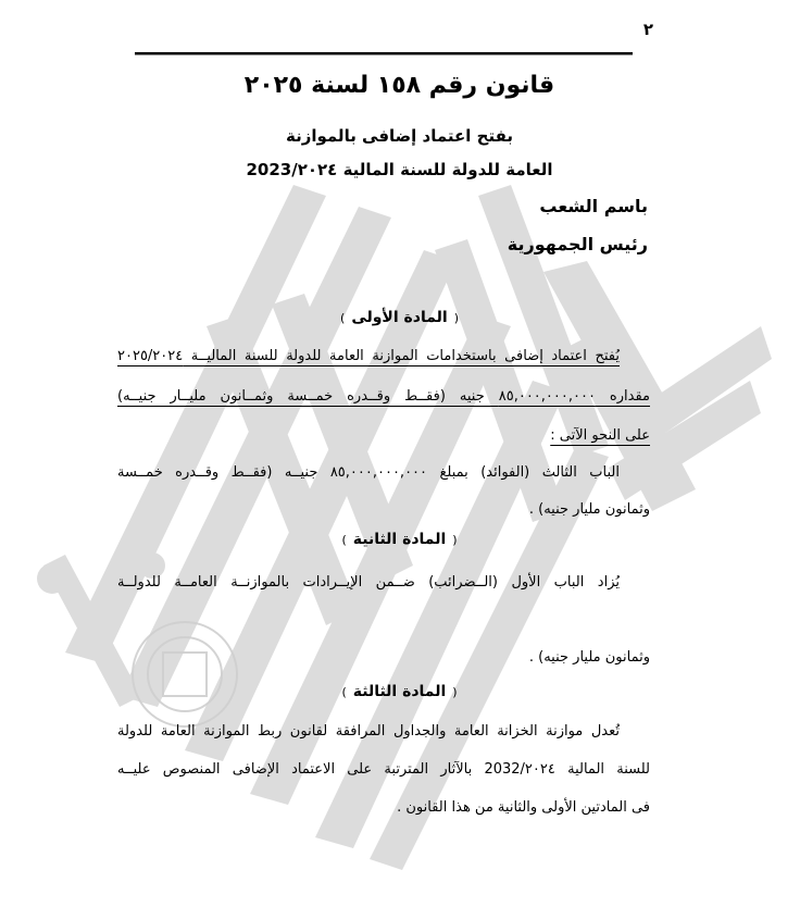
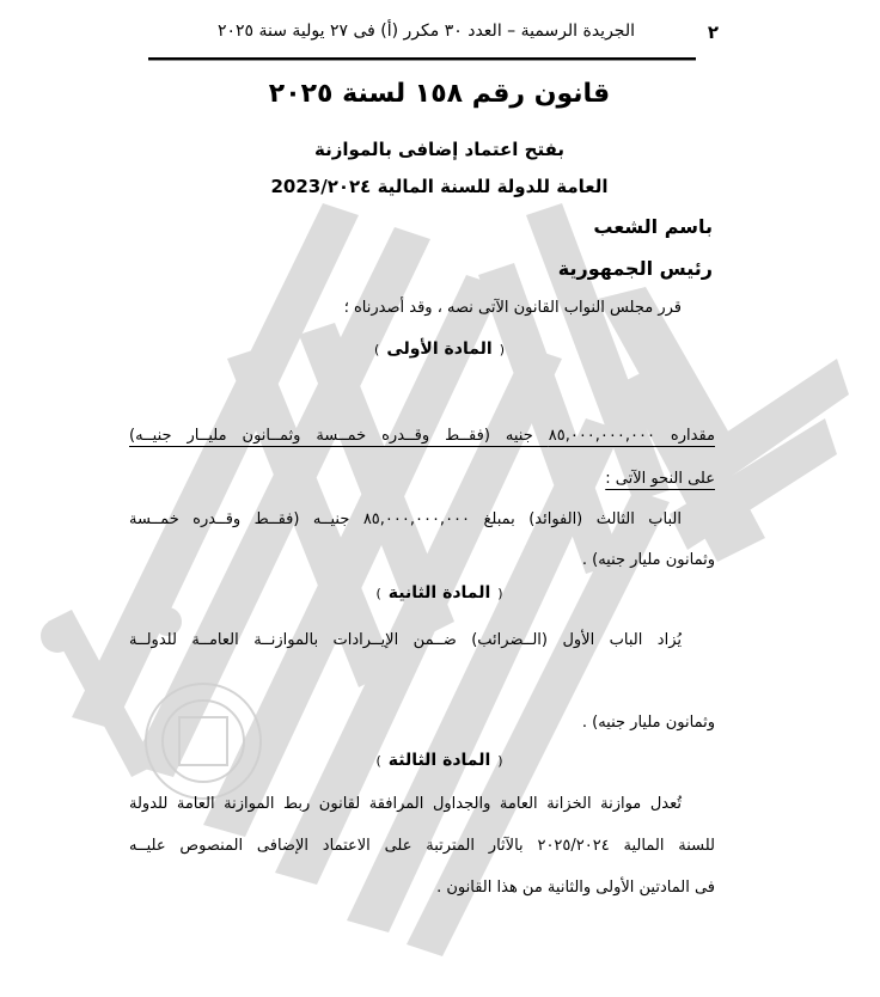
  ٢
+ الجريدة الرسمية – العدد ٣٠ مكرر (أ) فى ٢٧ يولية سنة ٢٠٢٥
  قانون رقم ١٥٨ لسنة ٢٠٢٥
  بفتح اعتماد إضافى بالموازنة
  العامة للدولة للسنة المالية 2023/٢٠٢٤
  باسم الشعب
  رئيس الجمهورية
+ قرر مجلس النواب القانون الآتى نصه ، وقد أصدرناه ؛
  (المادة الأولى)
- يُفتح اعتماد إضافى باستخدامات الموازنة العامة للدولة للسنة الماليــة ٢٠٢٥/٢٠٢٤
  مقداره ٨٥,٠٠٠,٠٠٠,٠٠٠ جنيه (فقــط وقــدره خمــسة وثمــانون مليــار جنيــه)
  على النحو الآتى :
  الباب الثالث (الفوائد) بمبلغ ٨٥,٠٠٠,٠٠٠,٠٠٠ جنيــه (فقــط وقــدره خمــسة
  وثمانون مليار جنيه) .
  (المادة الثانية)
  يُزاد الباب الأول (الــضرائب) ضــمن الإيــرادات بالموازنــة العامــة للدولــة
  وثمانون مليار جنيه) .
  (المادة الثالثة)
  تُعدل موازنة الخزانة العامة والجداول المرافقة لقانون ربط الموازنة العامة للدولة
- للسنة المالية 2032/٢٠٢٤ بالآثار المترتبة على الاعتماد الإضافى المنصوص عليــه
+ للسنة المالية ٢٠٢٥/٢٠٢٤ بالآثار المترتبة على الاعتماد الإضافى المنصوص عليــه
  فى المادتين الأولى والثانية من هذا القانون .
